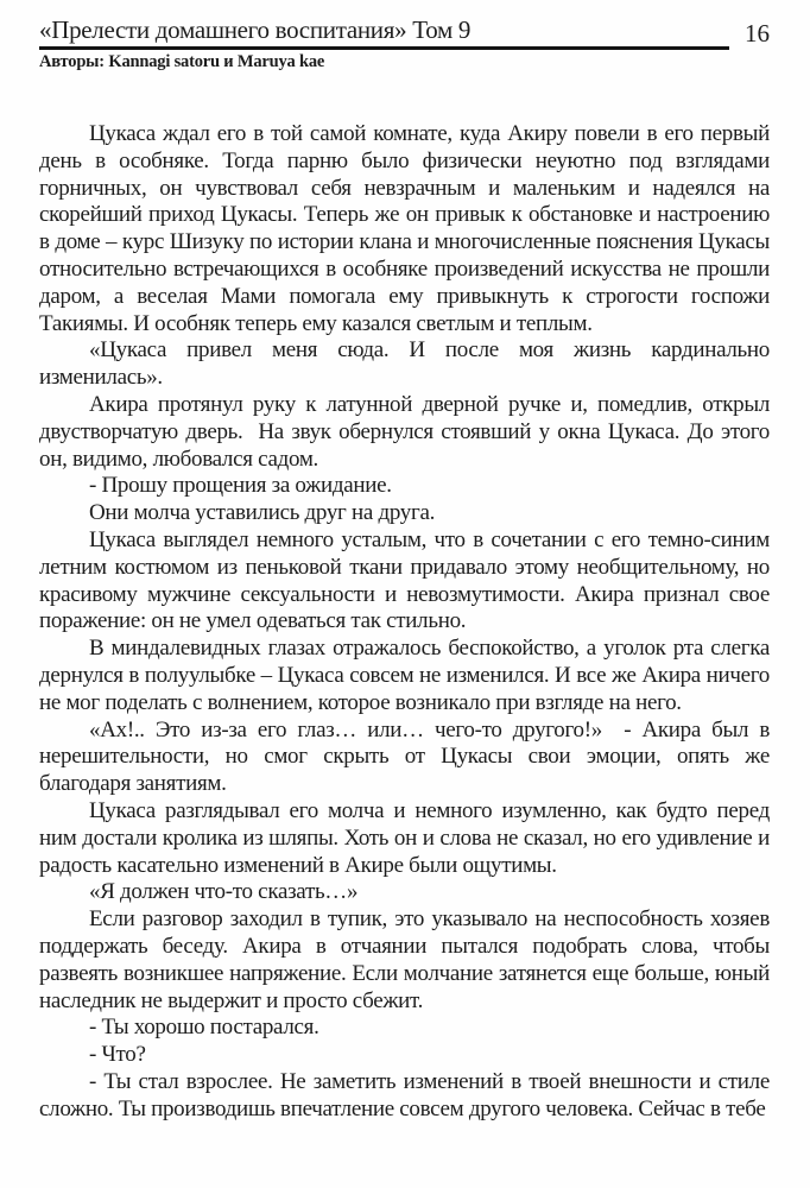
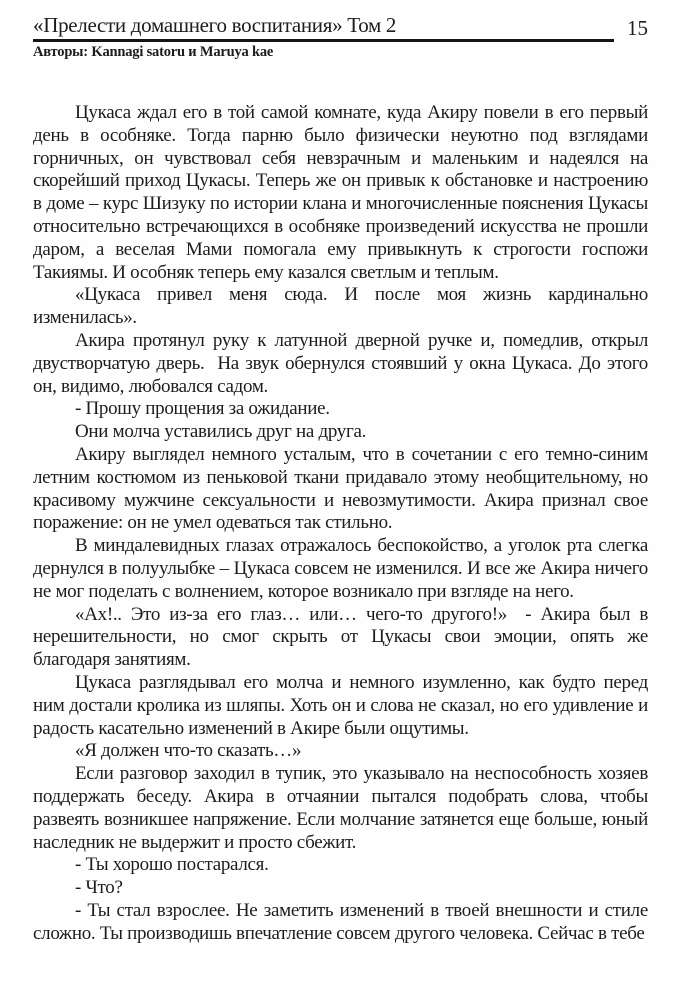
- «Прелести домашнего воспитания» Том 9
+ «Прелести домашнего воспитания» Том 2
- 16
+ 15
  Авторы: Kannagi satoru и Maruya kae
  Цукаса ждал его в той самой комнате, куда Акиру повели в его первый день в особняке. Тогда парню было физически неуютно под взглядами горничных, он чувствовал себя невзрачным и маленьким и надеялся на скорейший приход Цукасы. Теперь же он привык к обстановке и настроению в доме – курс Шизуку по истории клана и многочисленные пояснения Цукасы относительно встречающихся в особняке произведений искусства не прошли даром, а веселая Мами помогала ему привыкнуть к строгости госпожи Такиямы. И особняк теперь ему казался светлым и теплым.
  «Цукаса привел меня сюда. И после моя жизнь кардинально изменилась».
  Акира протянул руку к латунной дверной ручке и, помедлив, открыл двустворчатую дверь. На звук обернулся стоявший у окна Цукаса. До этого он, видимо, любовался садом.
  - Прошу прощения за ожидание.
  Они молча уставились друг на друга.
- Цукаса выглядел немного усталым, что в сочетании с его темно-синим летним костюмом из пеньковой ткани придавало этому необщительному, но красивому мужчине сексуальности и невозмутимости. Акира признал свое поражение: он не умел одеваться так стильно.
+ Акиру выглядел немного усталым, что в сочетании с его темно-синим летним костюмом из пеньковой ткани придавало этому необщительному, но красивому мужчине сексуальности и невозмутимости. Акира признал свое поражение: он не умел одеваться так стильно.
  В миндалевидных глазах отражалось беспокойство, а уголок рта слегка дернулся в полуулыбке – Цукаса совсем не изменился. И все же Акира ничего не мог поделать с волнением, которое возникало при взгляде на него.
  «Ах!.. Это из-за его глаз… или… чего-то другого!» - Акира был в нерешительности, но смог скрыть от Цукасы свои эмоции, опять же благодаря занятиям.
  Цукаса разглядывал его молча и немного изумленно, как будто перед ним достали кролика из шляпы. Хоть он и слова не сказал, но его удивление и радость касательно изменений в Акире были ощутимы.
  «Я должен что-то сказать…»
  Если разговор заходил в тупик, это указывало на неспособность хозяев поддержать беседу. Акира в отчаянии пытался подобрать слова, чтобы развеять возникшее напряжение. Если молчание затянется еще больше, юный наследник не выдержит и просто сбежит.
  - Ты хорошо постарался.
  - Что?
  - Ты стал взрослее. Не заметить изменений в твоей внешности и стиле сложно. Ты производишь впечатление совсем другого человека. Сейчас в тебе
